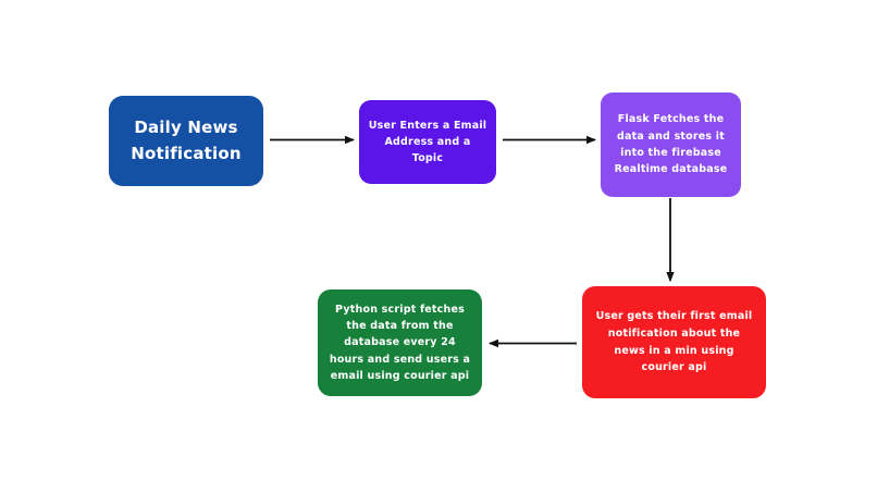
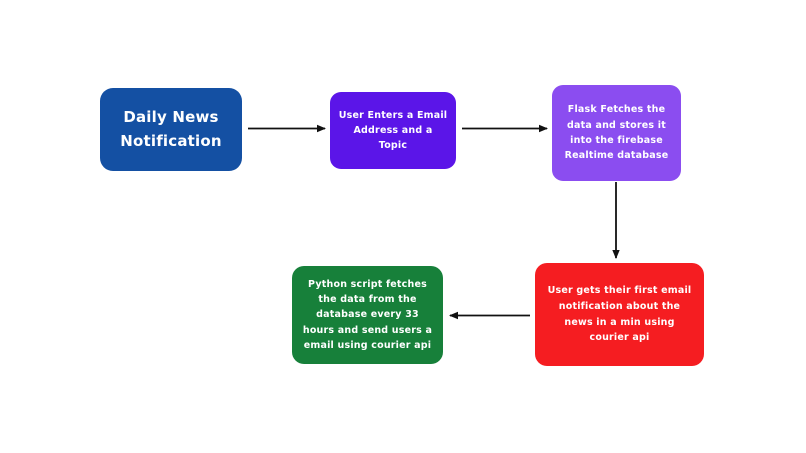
  Daily News Notification
  User Enters a Email Address and a Topic
  Flask Fetches the data and stores it into the firebase Realtime database
  User gets their first email notification about the news in a min using courier api
- Python script fetches the data from the database every 24 hours and send users a email using courier api
+ Python script fetches the data from the database every 33 hours and send users a email using courier api
